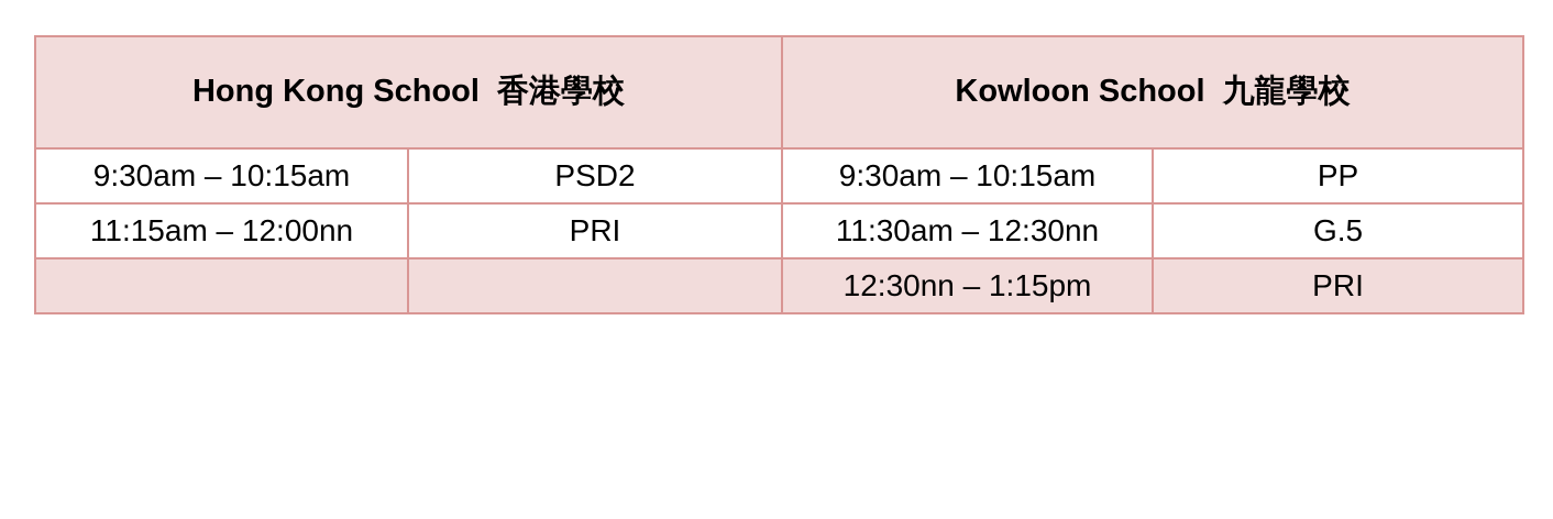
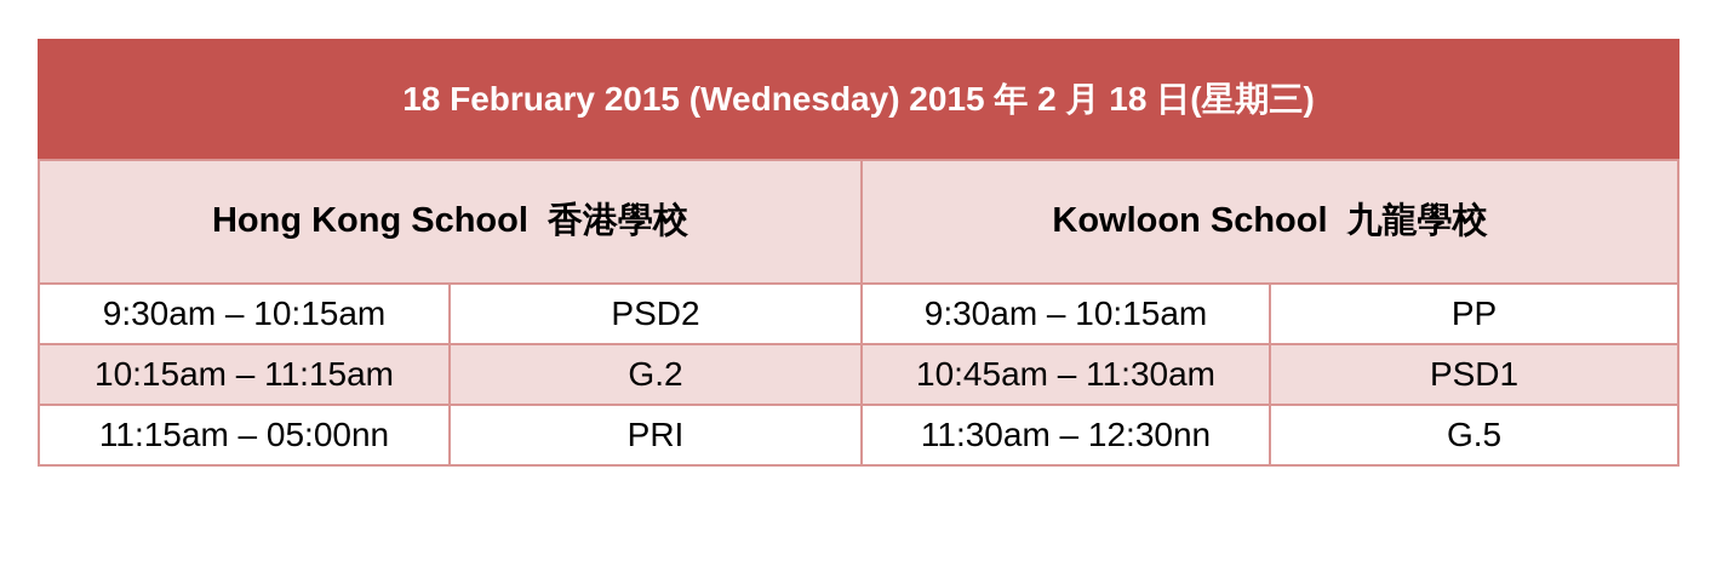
+ 18 February 2015 (Wednesday) 2015 年 2 月 18 日(星期三)
  Hong Kong School 香港學校	Kowloon School 九龍學校
  9:30am – 10:15am	PSD2	9:30am – 10:15am	PP
+ 10:15am – 11:15am	G.2	10:45am – 11:30am	PSD1
- 11:15am – 12:00nn	PRI	11:30am – 12:30nn	G.5
+ 11:15am – 05:00nn	PRI	11:30am – 12:30nn	G.5
- 		12:30nn – 1:15pm	PRI
